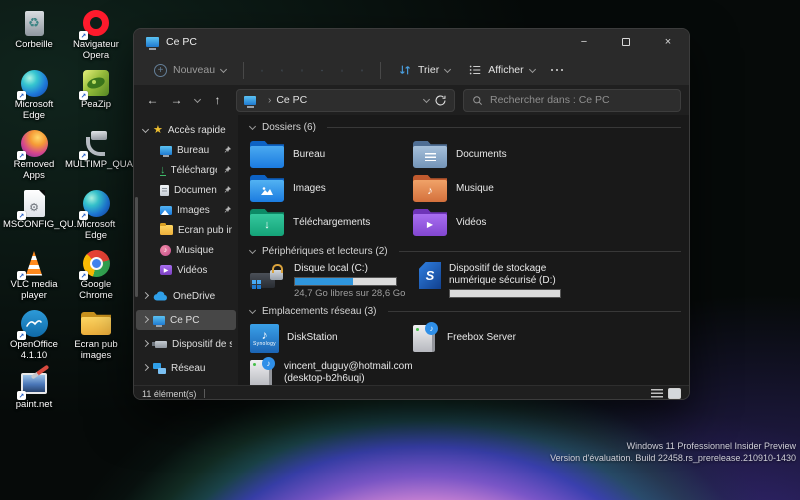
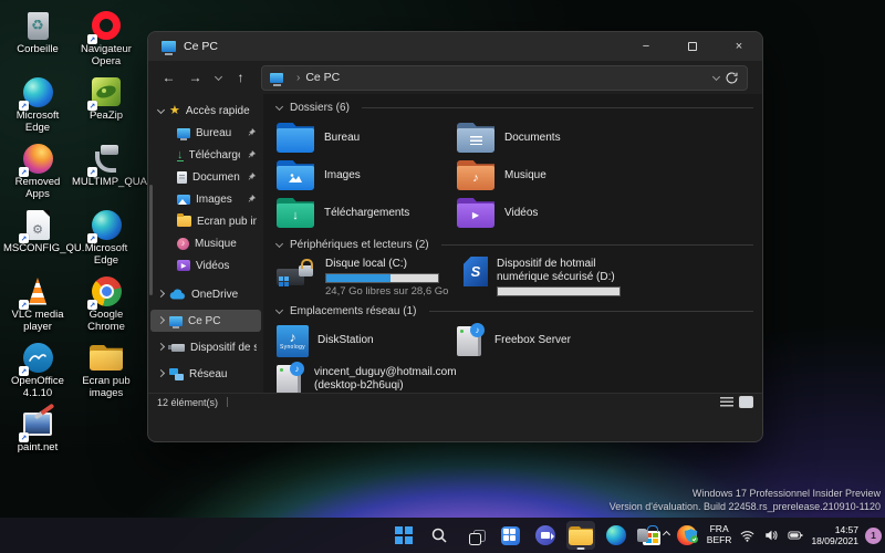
  ♻
  Corbeille
  Navigateur Opera
  Microsoft Edge
  PeaZip
  Removed Apps
  MULTIMP_QUA
  ⚙
  MSCONFIG_Q
  Microsoft Edge
  VLC media player
  Google Chrome
  OpenOffice 4.1.10
  Ecran pub images
  paint.net
  Ce PC
  −
  ×
- +
- Nouveau
- Trier
- Afficher
  ←
  →
  ↑
  ›
  Ce PC
- Rechercher dans : Ce PC
  ★
  Accès rapide
  Bureau
  ↓
  Documen
  Images
  Musique
  Vidéos
  OneDrive
  Ce PC
  Réseau
  Dossiers (6)
  Bureau
  Documents
  Images
  ♪
  Musique
  ↓
  Téléchargements
  ▶
  Vidéos
  Périphériques et lecteurs (2)
  Disque local (C:)
  24,7 Go libres sur 28,6 Go
  S
- Dispositif de stockage numérique sécurisé (D:)
+ Dispositif de hotmail numérique sécurisé (D:)
- Emplacements réseau (3)
+ Emplacements réseau (1)
  ♪
  DiskStation
  Freebox Server
  vincent_duguy@hotmail.com
  (desktop-b2h6uqi)
- 11 élément(s)
+ 12 élément(s)
- Windows 11 Professionnel Insider Preview
+ Windows 17 Professionnel Insider Preview
- Version d'évaluation. Build 22458.rs_prerelease.210910-1430
+ Version d'évaluation. Build 22458.rs_prerelease.210910-1120
+ FRA
+ BEFR
+ 14:57
+ 18/09/2021
+ 1
